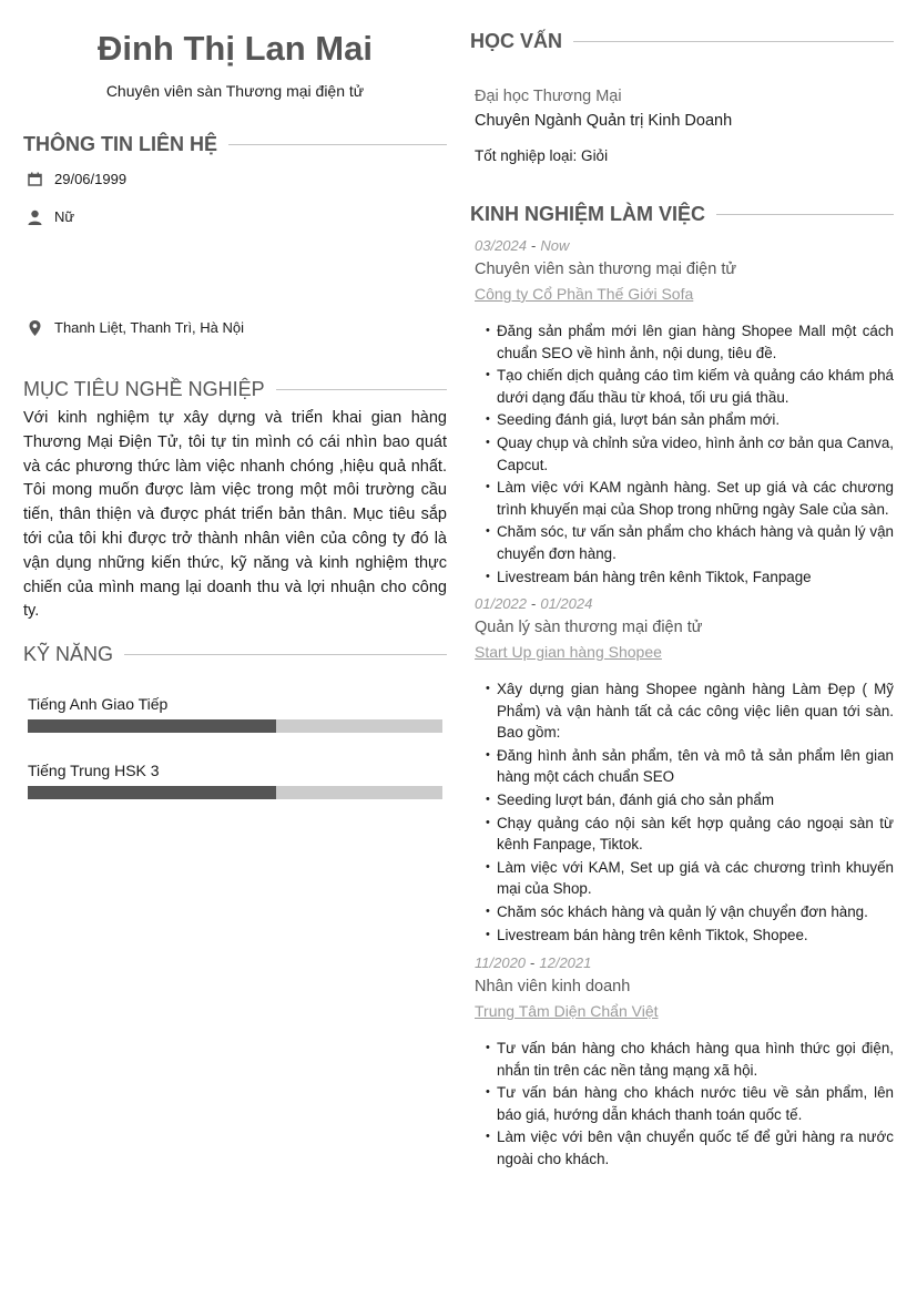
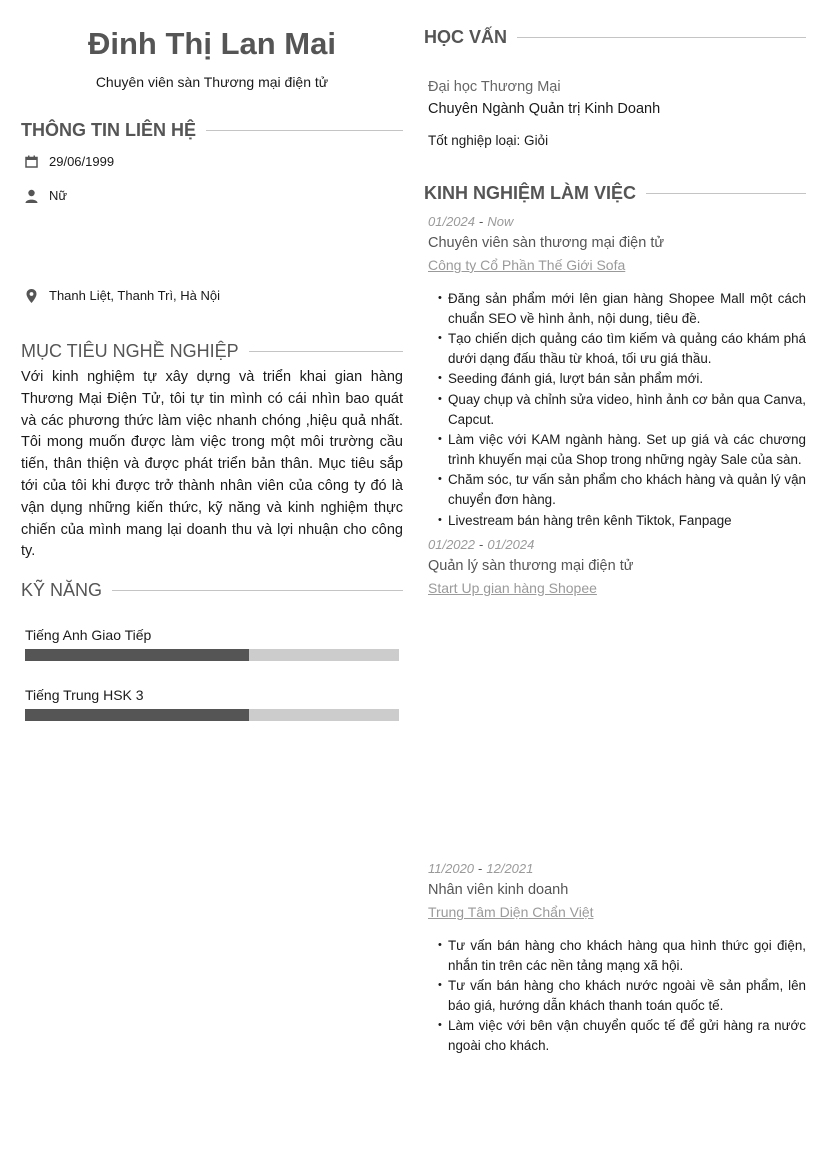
  Đinh Thị Lan Mai
  Chuyên viên sàn Thương mại điện tử
  THÔNG TIN LIÊN HỆ
  29/06/1999
  Nữ
  Thanh Liệt, Thanh Trì, Hà Nội
  MỤC TIÊU NGHỀ NGHIỆP
  Với kinh nghiệm tự xây dựng và triển khai gian hàng Thương Mại Điện Tử, tôi tự tin mình có cái nhìn bao quát và các phương thức làm việc nhanh chóng ,hiệu quả nhất. Tôi mong muốn được làm việc trong một môi trường cầu tiến, thân thiện và được phát triển bản thân. Mục tiêu sắp tới của tôi khi được trở thành nhân viên của công ty đó là vận dụng những kiến thức, kỹ năng và kinh nghiệm thực chiến của mình mang lại doanh thu và lợi nhuận cho công ty.
  KỸ NĂNG
  Tiếng Anh Giao Tiếp
  Tiếng Trung HSK 3
  HỌC VẤN
  Đại học Thương Mại
  Chuyên Ngành Quản trị Kinh Doanh
  Tốt nghiệp loại: Giỏi
  KINH NGHIỆM LÀM VIỆC
- 03/2024 - Now
+ 01/2024 - Now
  Chuyên viên sàn thương mại điện tử
  Công ty Cổ Phần Thế Giới Sofa
  Đăng sản phẩm mới lên gian hàng Shopee Mall một cách chuẩn SEO về hình ảnh, nội dung, tiêu đề.
  Tạo chiến dịch quảng cáo tìm kiếm và quảng cáo khám phá dưới dạng đấu thầu từ khoá, tối ưu giá thầu.
  Seeding đánh giá, lượt bán sản phẩm mới.
  Quay chụp và chỉnh sửa video, hình ảnh cơ bản qua Canva, Capcut.
  Làm việc với KAM ngành hàng. Set up giá và các chương trình khuyến mại của Shop trong những ngày Sale của sàn.
  Chăm sóc, tư vấn sản phẩm cho khách hàng và quản lý vận chuyển đơn hàng.
  Livestream bán hàng trên kênh Tiktok, Fanpage
  01/2022 - 01/2024
  Quản lý sàn thương mại điện tử
  Start Up gian hàng Shopee
- Xây dựng gian hàng Shopee ngành hàng Làm Đẹp ( Mỹ Phẩm) và vận hành tất cả các công việc liên quan tới sàn. Bao gồm:
- Đăng hình ảnh sản phẩm, tên và mô tả sản phẩm lên gian hàng một cách chuẩn SEO
- Seeding lượt bán, đánh giá cho sản phẩm
- Chạy quảng cáo nội sàn kết hợp quảng cáo ngoại sàn từ kênh Fanpage, Tiktok.
- Làm việc với KAM, Set up giá và các chương trình khuyến mại của Shop.
- Chăm sóc khách hàng và quản lý vận chuyển đơn hàng.
- Livestream bán hàng trên kênh Tiktok, Shopee.
  11/2020 - 12/2021
  Nhân viên kinh doanh
  Trung Tâm Diện Chẩn Việt
  Tư vấn bán hàng cho khách hàng qua hình thức gọi điện, nhắn tin trên các nền tảng mạng xã hội.
- Tư vấn bán hàng cho khách nước tiêu về sản phẩm, lên báo giá, hướng dẫn khách thanh toán quốc tế.
+ Tư vấn bán hàng cho khách nước ngoài về sản phẩm, lên báo giá, hướng dẫn khách thanh toán quốc tế.
  Làm việc với bên vận chuyển quốc tế để gửi hàng ra nước ngoài cho khách.
